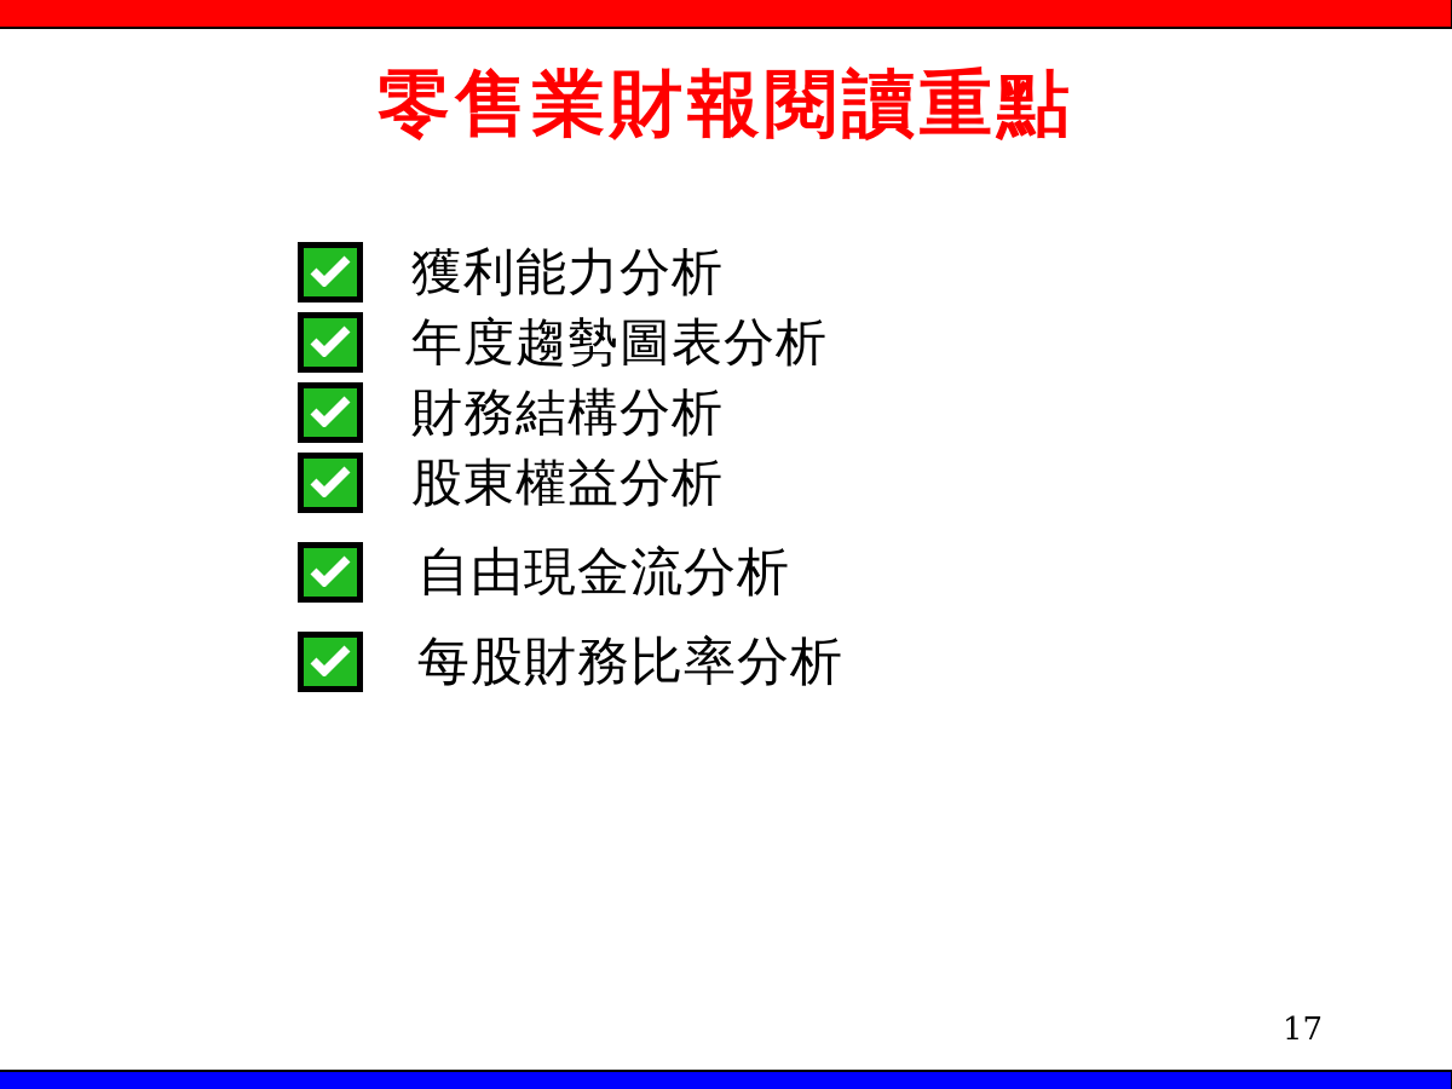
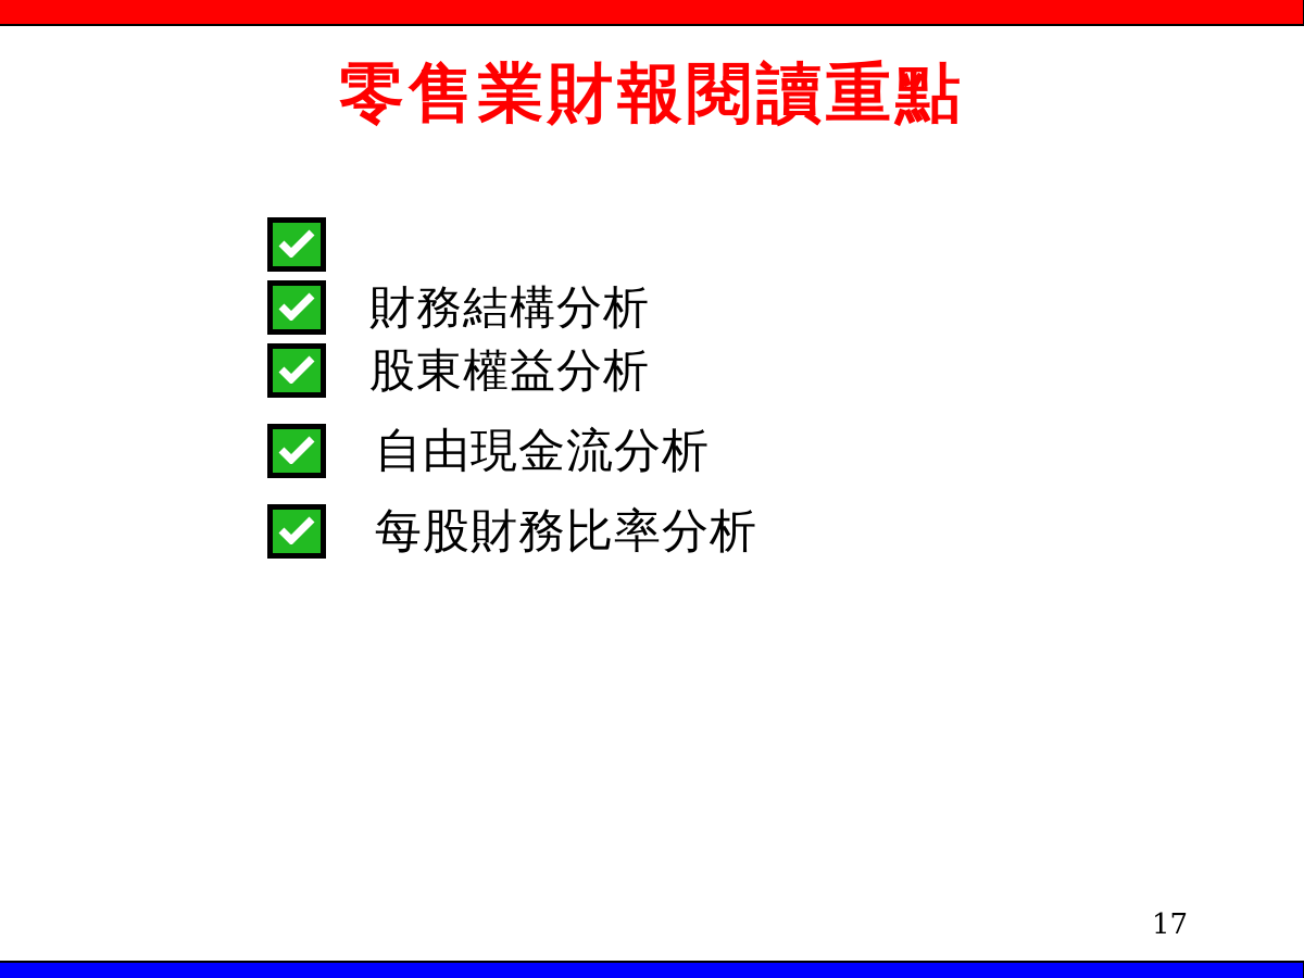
  零售業財報閱讀重點
- 獲利能力分析
- 年度趨勢圖表分析
  財務結構分析
  股東權益分析
  自由現金流分析
  每股財務比率分析
  17
